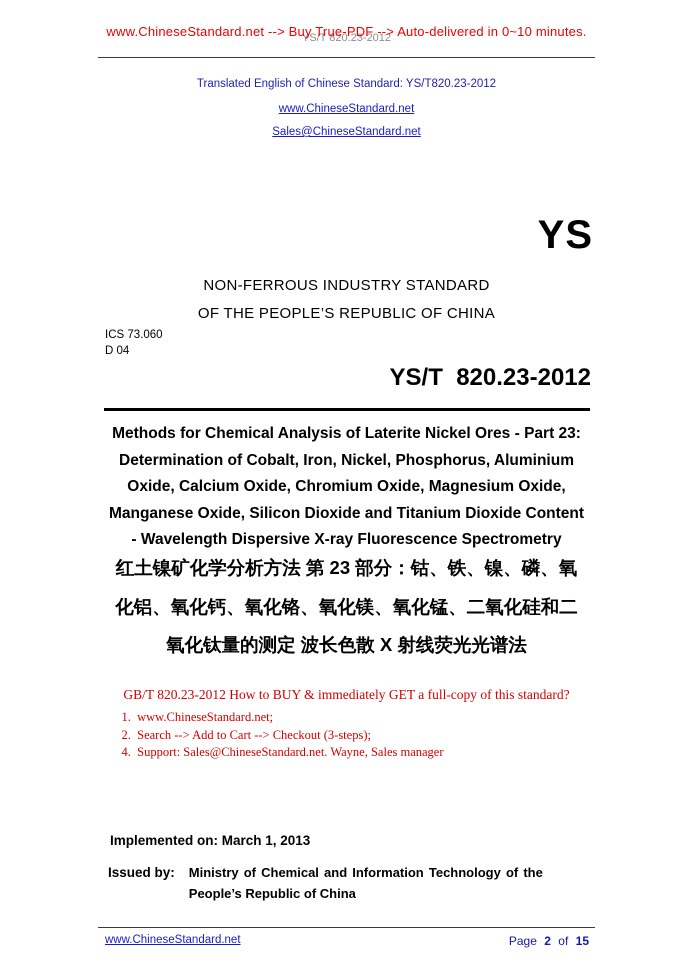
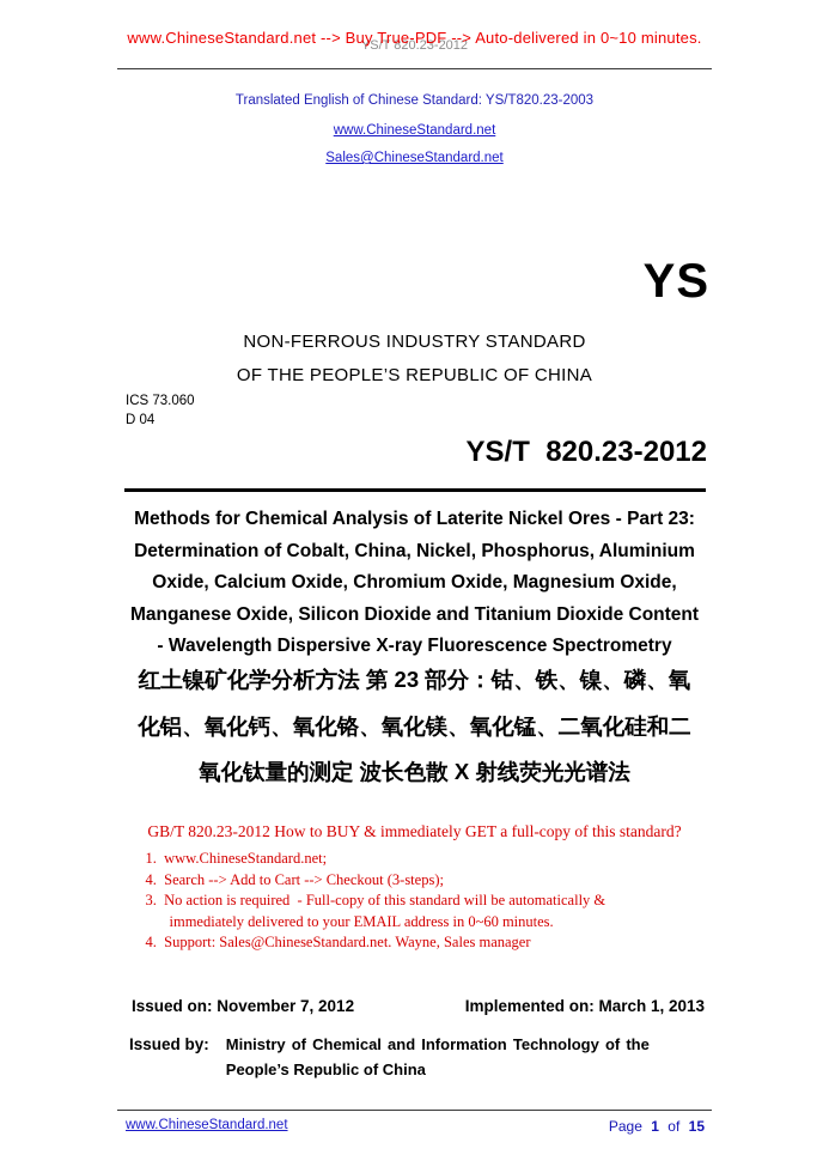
  YS/T 820.23-2012
  www.ChineseStandard.net --> Buy True-PDF --> Auto-delivered in 0~10 minutes.
- Translated English of Chinese Standard: YS/T820.23-2012
+ Translated English of Chinese Standard: YS/T820.23-2003
  www.ChineseStandard.net
  Sales@ChineseStandard.net
  YS
  NON-FERROUS INDUSTRY STANDARD
  OF THE PEOPLE’S REPUBLIC OF CHINA
  ICS 73.060
  D 04
  YS/T 820.23-2012
  Methods for Chemical Analysis of Laterite Nickel Ores - Part 23:
- Determination of Cobalt, Iron, Nickel, Phosphorus, Aluminium
+ Determination of Cobalt, China, Nickel, Phosphorus, Aluminium
  Oxide, Calcium Oxide, Chromium Oxide, Magnesium Oxide,
  Manganese Oxide, Silicon Dioxide and Titanium Dioxide Content
  - Wavelength Dispersive X-ray Fluorescence Spectrometry
  红土镍矿化学分析方法 第 23 部分：钴、铁、镍、磷、氧
  化铝、氧化钙、氧化铬、氧化镁、氧化锰、二氧化硅和二
  氧化钛量的测定 波长色散 X 射线荧光光谱法
  GB/T 820.23-2012 How to BUY & immediately GET a full-copy of this standard?
  1. www.ChineseStandard.net;
- 2. Search --> Add to Cart --> Checkout (3-steps);
+ 4. Search --> Add to Cart --> Checkout (3-steps);
+ 3. No action is required - Full-copy of this standard will be automatically & immediately delivered to your EMAIL address in 0~60 minutes.
  4. Support: Sales@ChineseStandard.net. Wayne, Sales manager
+ Issued on: November 7, 2012
  Implemented on: March 1, 2013
  Issued by:
  Ministry of Chemical and Information Technology of the
  People’s Republic of China
  www.ChineseStandard.net
- Page 2 of 15
+ Page 1 of 15
